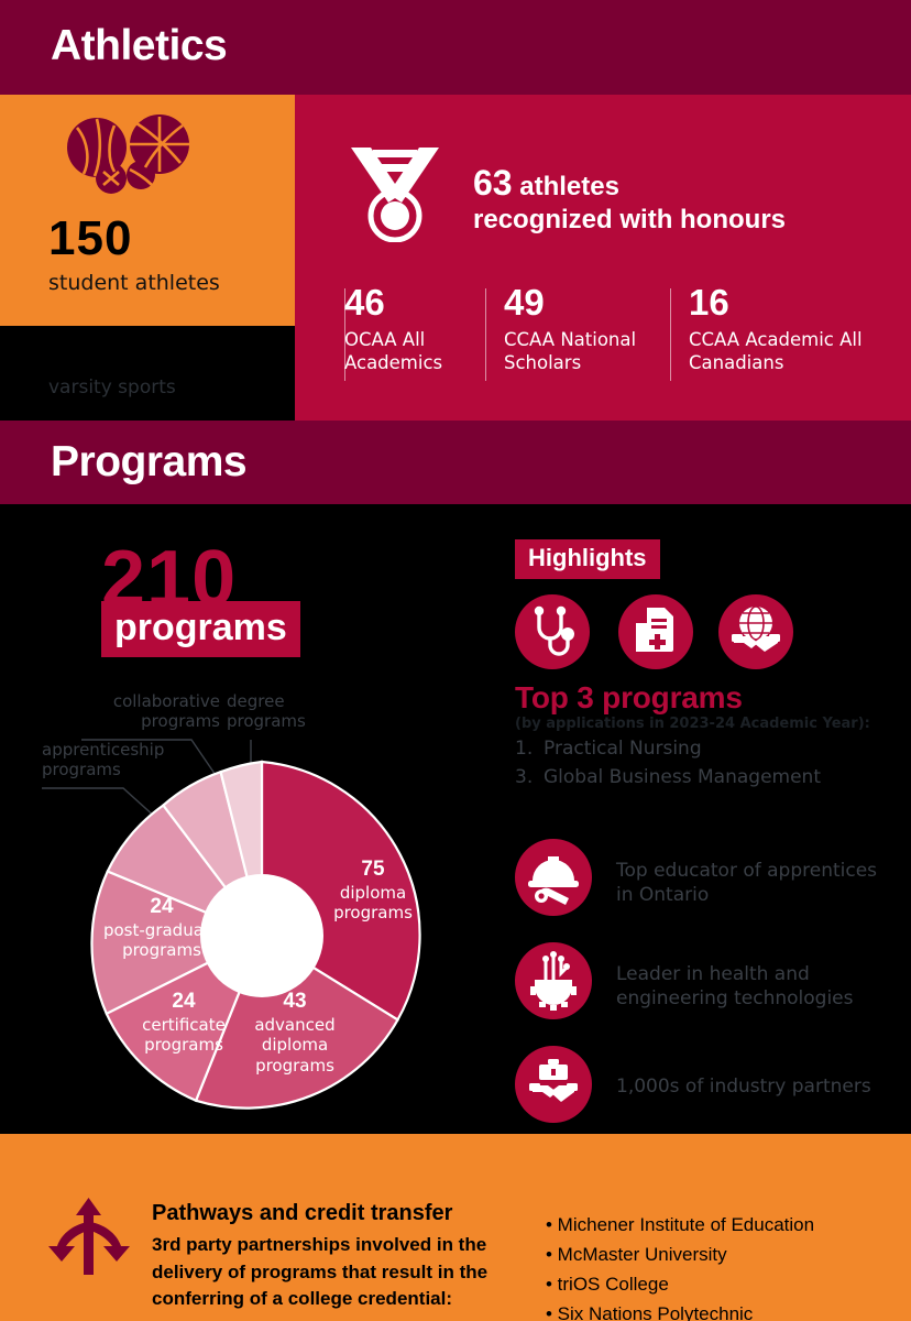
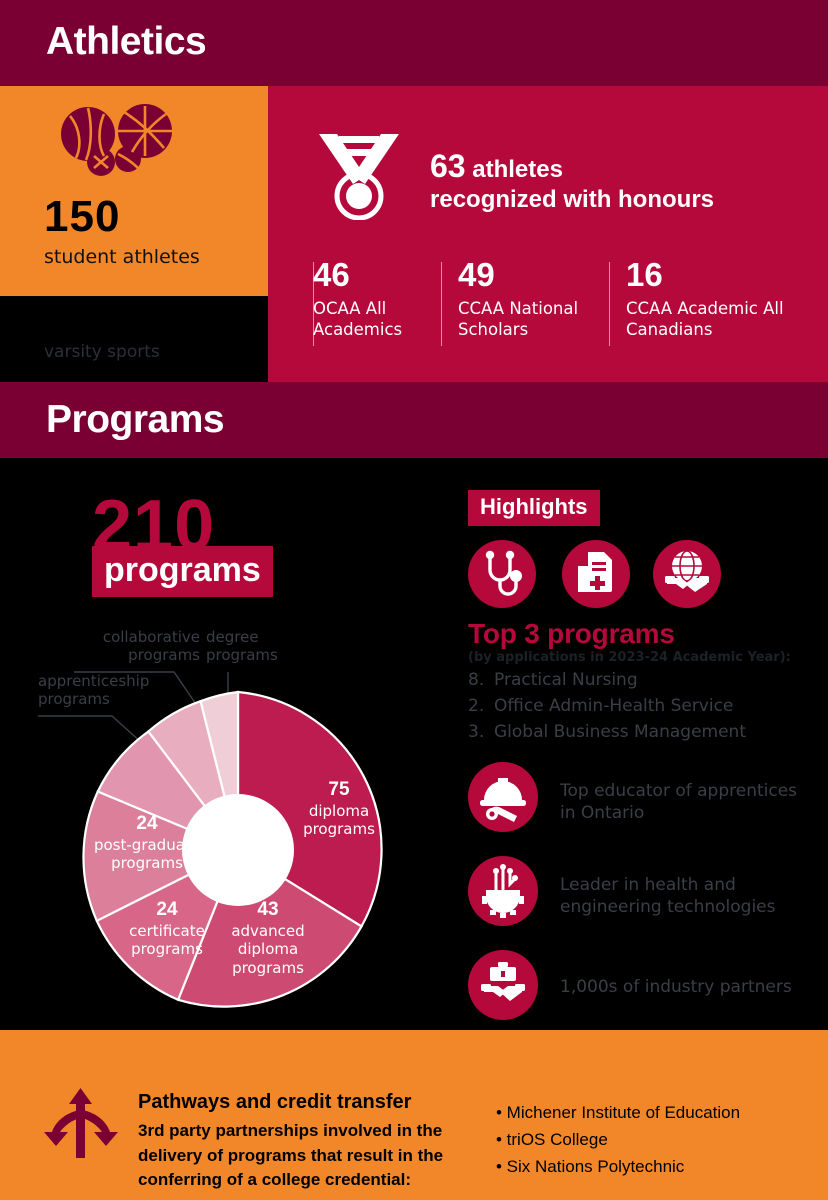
  Athletics
  150
  student athletes
  varsity sports
  63 athletes
  recognized with honours
  46
  OCAA All Academics
  49
  CCAA National Scholars
  16
  CCAA Academic All Canadians
  Programs
  210
  programs
  collaborative programs
  degree programs
  apprenticeship programs
  75
  diploma programs
  43
  advanced diploma programs
  24
  certificate programs
  24
  post-graduate programs
  Highlights
  Top 3 programs
  (by applications in 2023-24 Academic Year):
- 1.
+ 8.
  Practical Nursing
+ 2.
+ Office Admin-Health Service
  3.
  Global Business Management
  Top educator of apprentices in Ontario
  Leader in health and engineering technologies
  1,000s of industry partners
  Pathways and credit transfer
  3rd party partnerships involved in the delivery of programs that result in the conferring of a college credential:
  • Michener Institute of Education
- • McMaster University
  • triOS College
  • Six Nations Polytechnic
